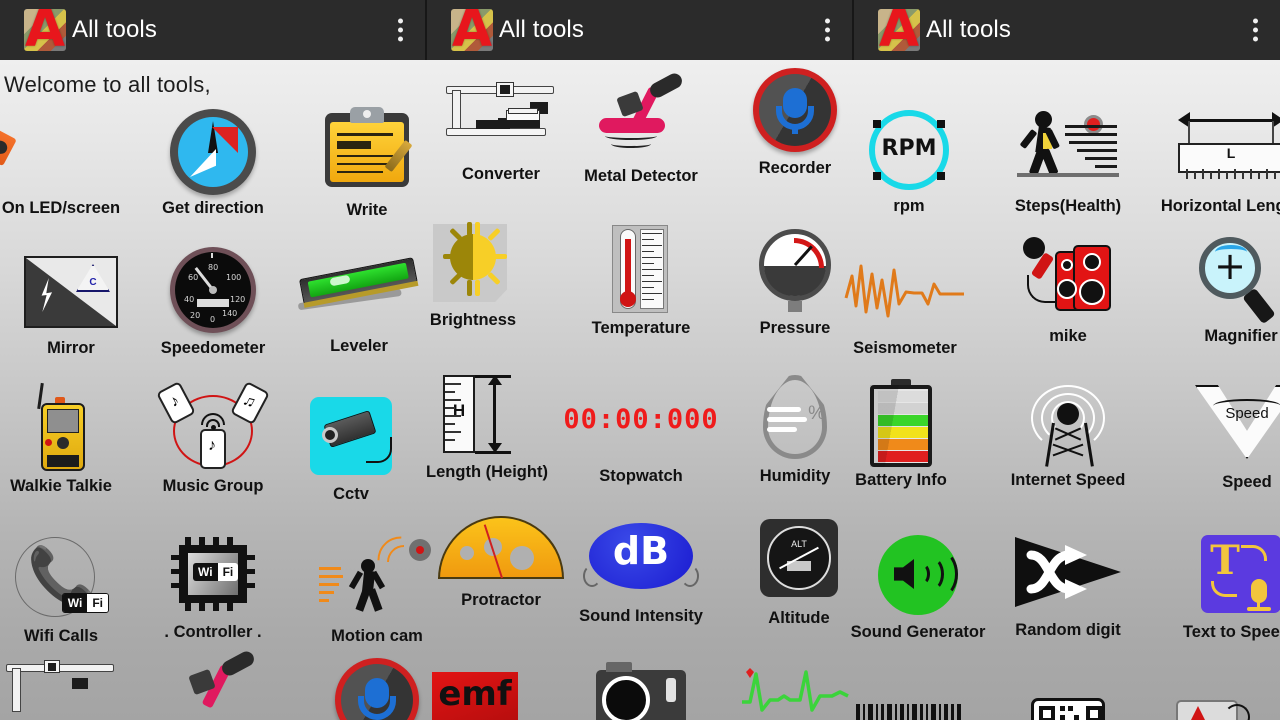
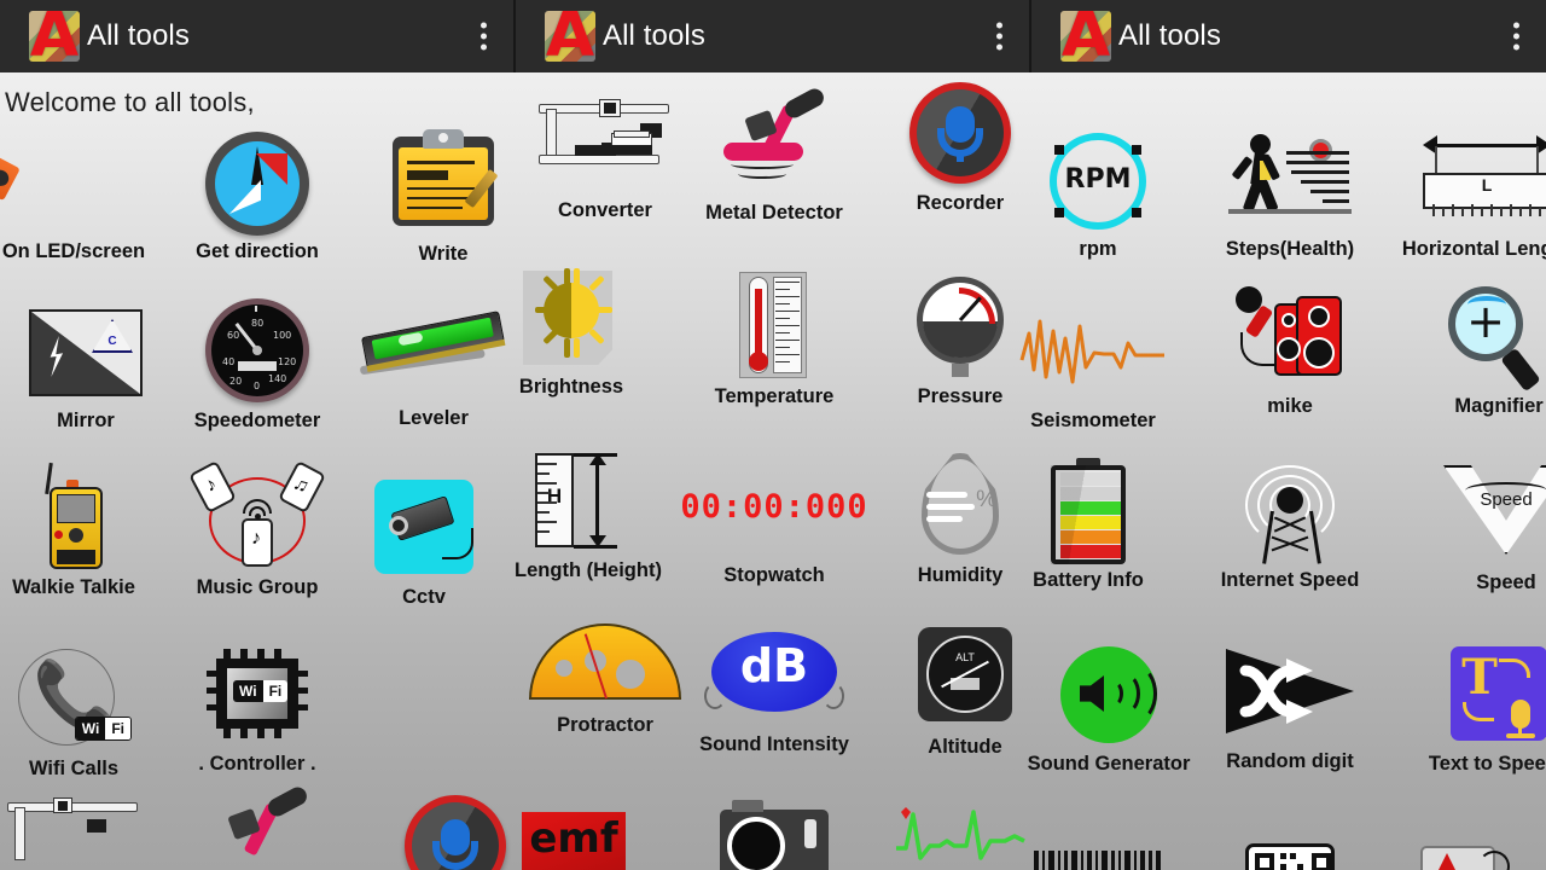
  A
  All tools
  A
  All tools
  A
  All tools
  Welcome to all tools,
  On LED/screen
  Get direction
  Write
  Converter
  Metal Detector
  Recorder
  RPM
  rpm
  Steps(Health)
  L
  Horizontal Len
  C
  Mirror
  40
  60
  80
  100
  120
  140
  20
  0
  Speedometer
  Leveler
  Brightness
  Temperature
  Pressure
  Seismometer
  mike
  +
  Magnifier
  Walkie Talkie
  ♪
  Music Group
  Cctv
  H
  Length (Height)
  00:00:000
  Stopwatch
  %
  Humidity
  Battery Info
  Internet Speed
  Speed
  Speed
  📞
  Wi
  Fi
  Wifi Calls
  Wi
  Fi
  . Controller .
- Motion cam
  Protractor
  dB
  Sound Intensity
  ALT
  Altitude
  Sound Generator
  Random digit
  T
  Text to Spee
  emf
